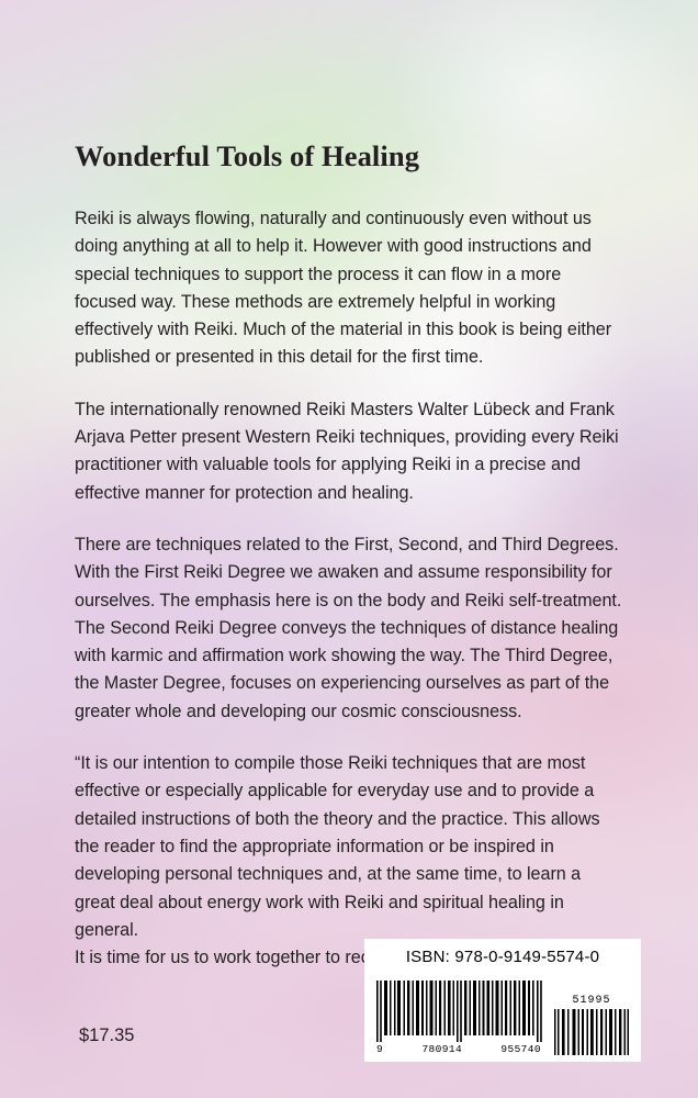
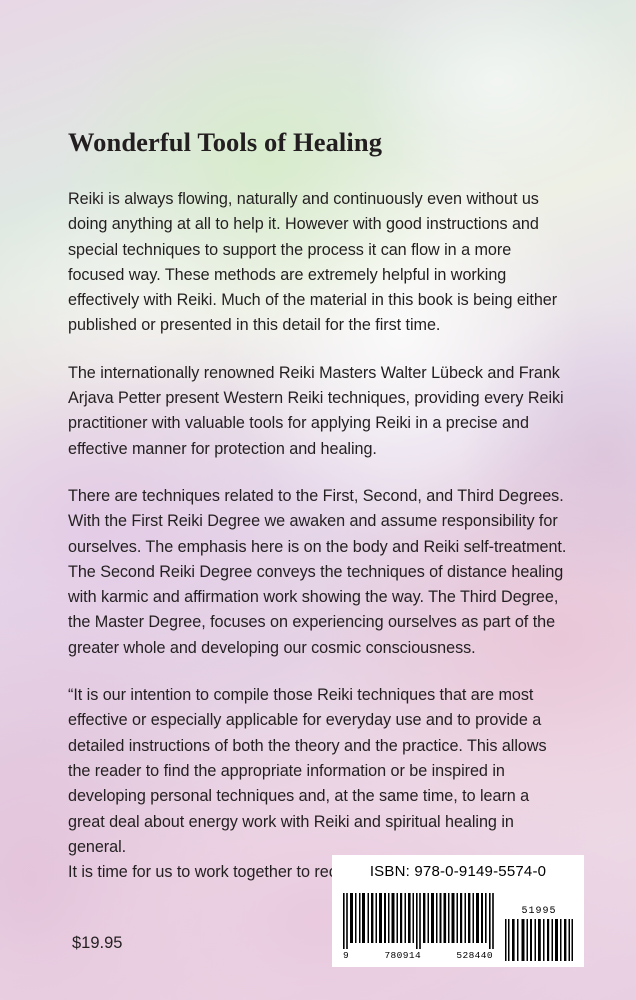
  Wonderful Tools of Healing
  Reiki is always flowing, naturally and continuously even without us doing anything at all to help it. However with good instructions and special techniques to support the process it can flow in a more focused way. These methods are extremely helpful in working effectively with Reiki. Much of the material in this book is being either published or presented in this detail for the first time.
  The internationally renowned Reiki Masters Walter Lübeck and Frank Arjava Petter present Western Reiki techniques, providing every Reiki practitioner with valuable tools for applying Reiki in a precise and effective manner for protection and healing.
  There are techniques related to the First, Second, and Third Degrees. With the First Reiki Degree we awaken and assume responsibility for ourselves. The emphasis here is on the body and Reiki self-treatment. The Second Reiki Degree conveys the techniques of distance healing with karmic and affirmation work showing the way. The Third Degree, the Master Degree, focuses on experiencing ourselves as part of the greater whole and developing our cosmic consciousness.
  “It is our intention to compile those Reiki techniques that are most effective or especially applicable for everyday use and to provide a detailed instructions of both the theory and the practice. This allows the reader to find the appropriate information or be inspired in developing personal techniques and, at the same time, to learn a great deal about energy work with Reiki and spiritual healing in general.
- $17.35
+ $19.95
  ISBN: 978-0-9149-5574-0
  9
  780914
- 955740
+ 528440
  51995
